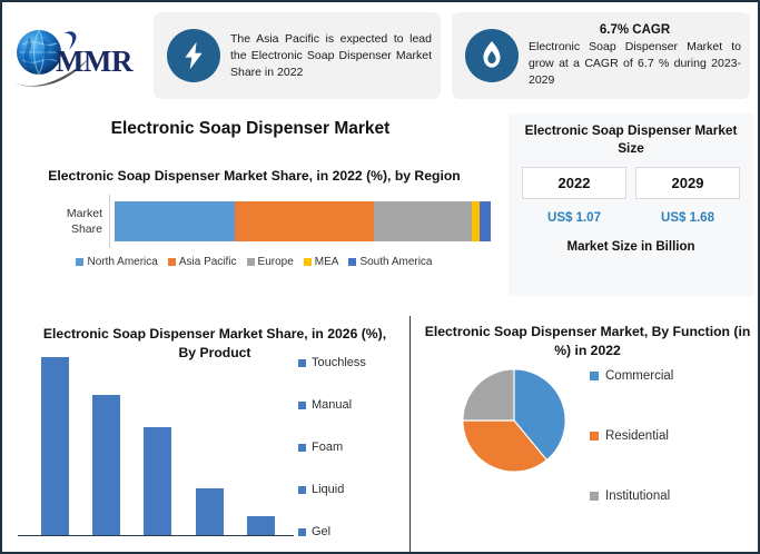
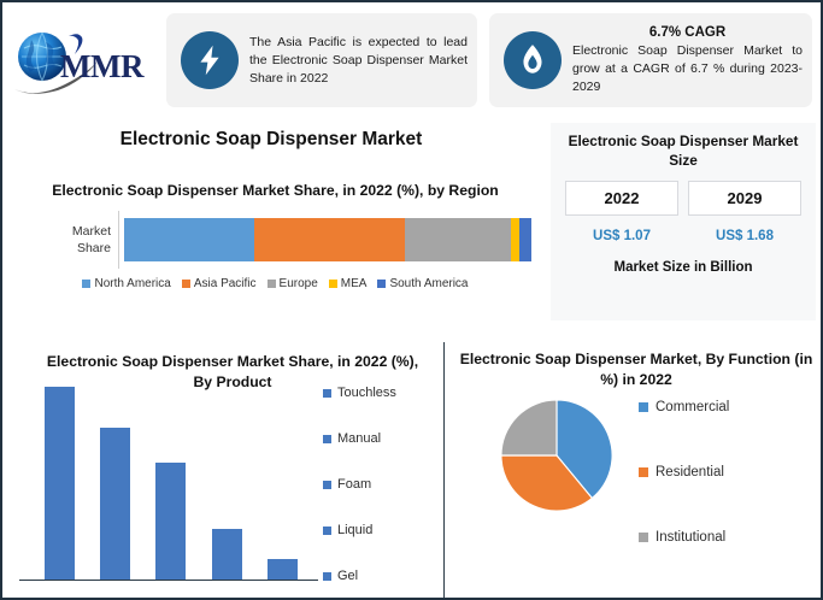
  MMR
  The Asia Pacific is expected to lead the Electronic Soap Dispenser Market Share in 2022
  6.7% CAGR
  Electronic Soap Dispenser Market to grow at a CAGR of 6.7 % during 2023-2029
  Electronic Soap Dispenser Market
  Electronic Soap Dispenser Market Size
  2022
  2029
  US$ 1.07
  US$ 1.68
  Market Size in Billion
  Electronic Soap Dispenser Market Share, in 2022 (%), by Region
  Market
  Share
  North America
  Asia Pacific
  Europe
  MEA
  South America
- Electronic Soap Dispenser Market Share, in 2026 (%), By Product
+ Electronic Soap Dispenser Market Share, in 2022 (%), By Product
  Touchless
  Manual
  Foam
  Liquid
  Gel
  Electronic Soap Dispenser Market, By Function (in %) in 2022
  Commercial
  Residential
  Institutional
